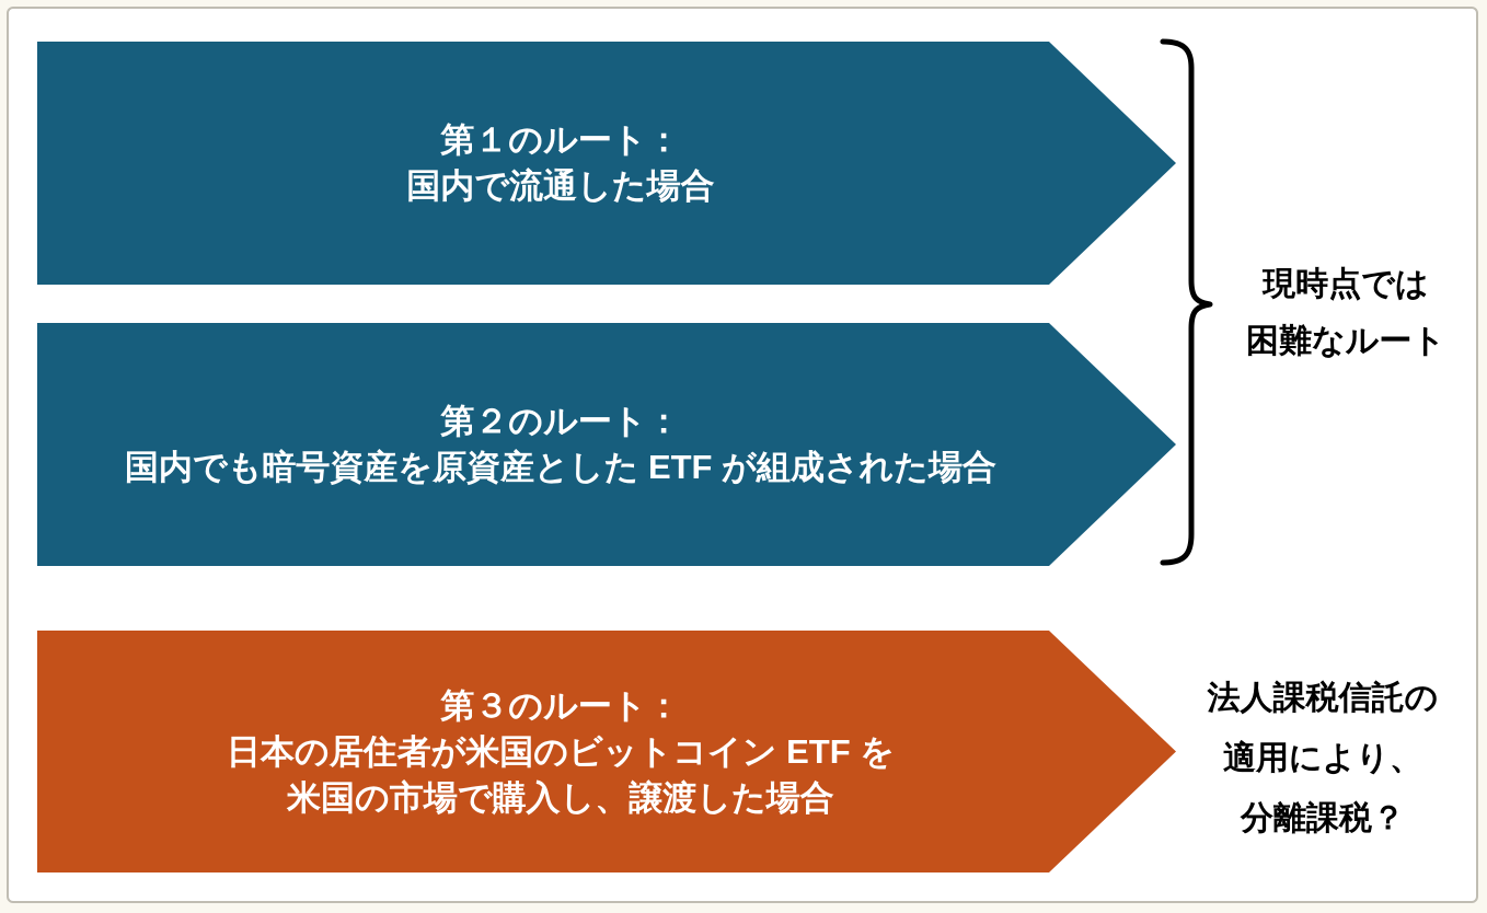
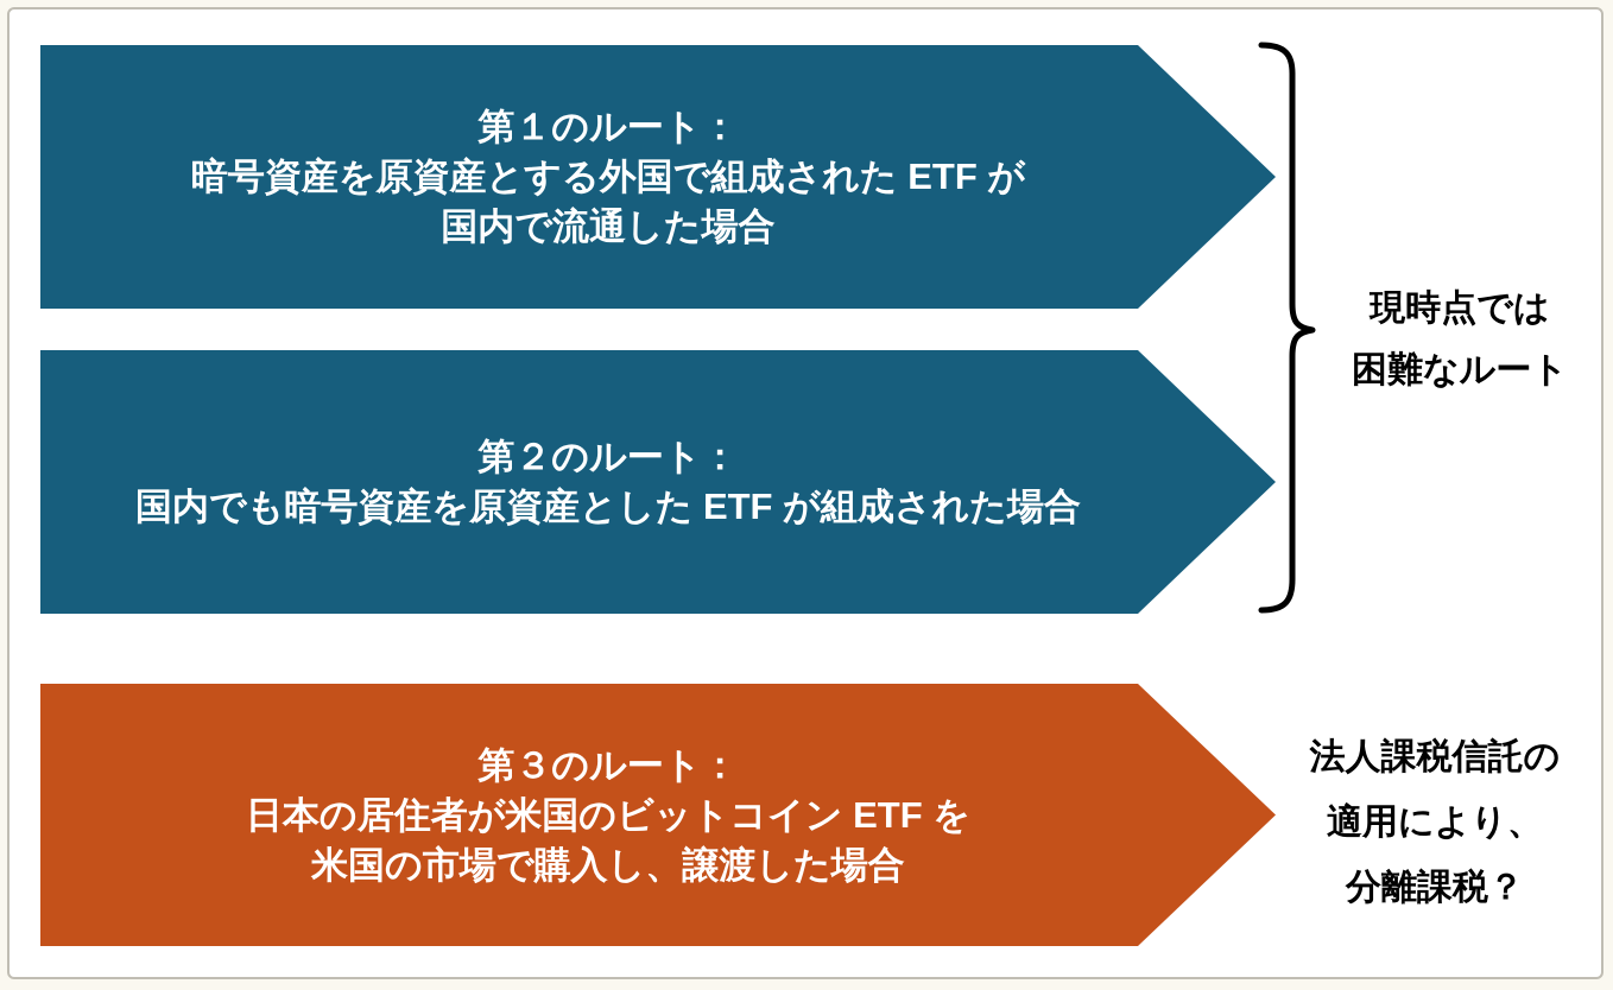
  第１のルート：
+ 暗号資産を原資産とする外国で組成された ETF が
  国内で流通した場合
  第２のルート：
  国内でも暗号資産を原資産とした ETF が組成された場合
  第３のルート：
  日本の居住者が米国のビットコイン ETF を
  米国の市場で購入し、譲渡した場合
  現時点では
  困難なルート
  法人課税信託の
  適用により、
  分離課税？
